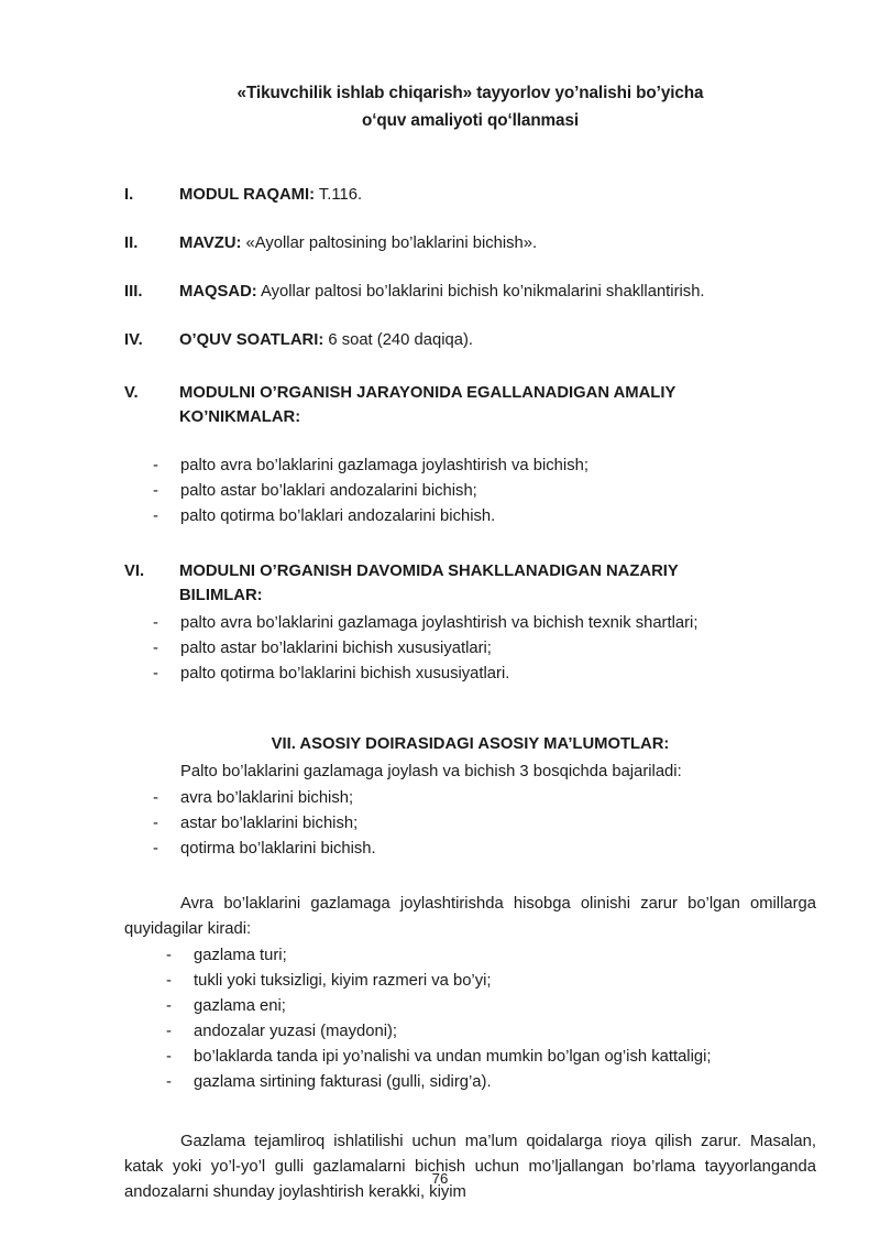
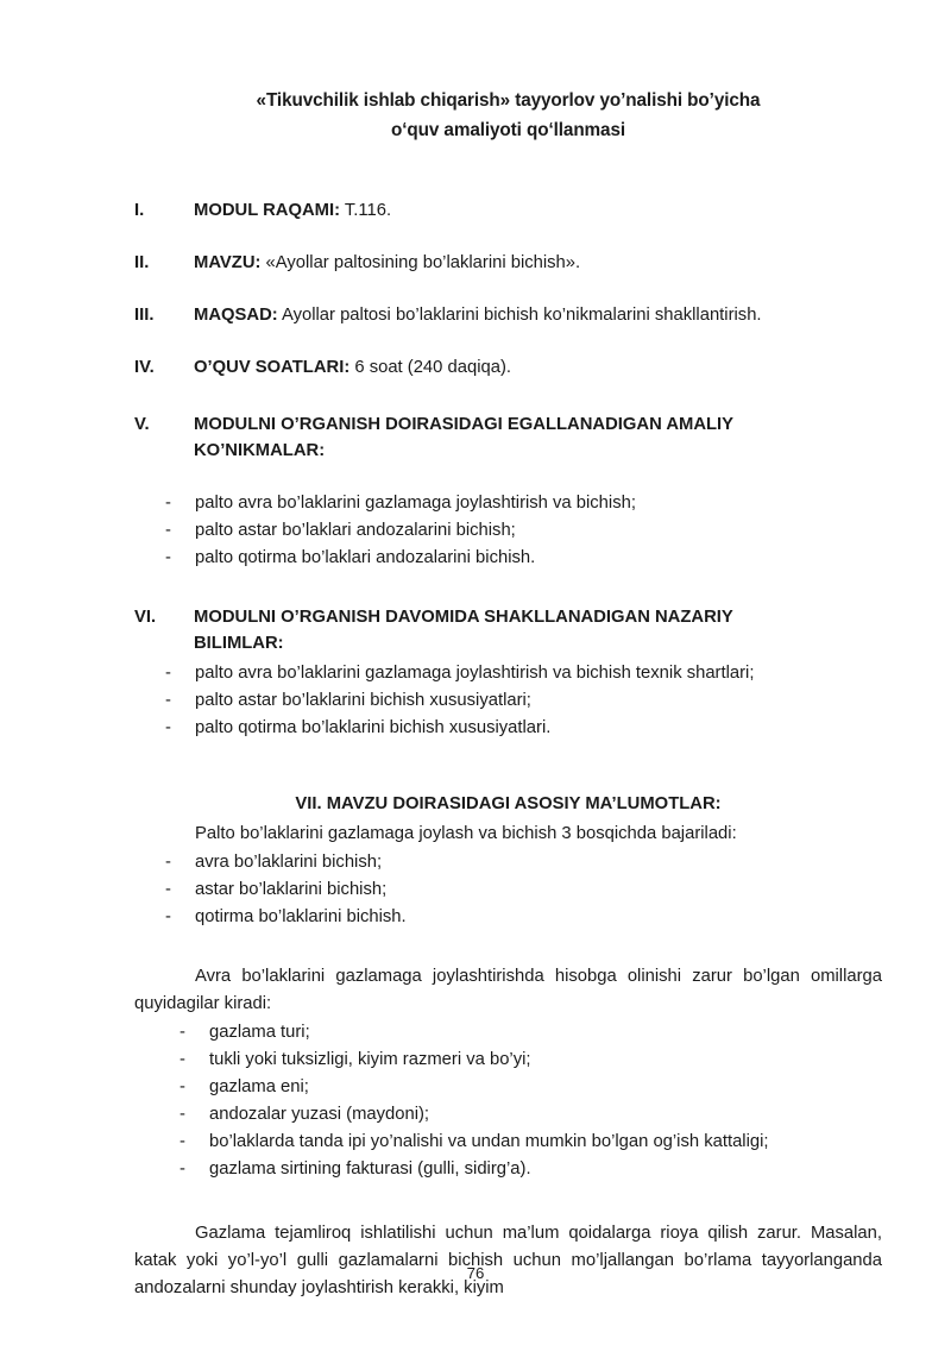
  «Tikuvchilik ishlab chiqarish» tayyorlov yo’nalishi bo’yicha
  o‘quv amaliyoti qo‘llanmasi
  I.
  MODUL RAQAMI: T.116.
  II.
  MAVZU: «Ayollar paltosining bo’laklarini bichish».
  III.
  MAQSAD: Ayollar paltosi bo’laklarini bichish ko’nikmalarini shakllantirish.
  IV.
  O’QUV SOATLARI: 6 soat (240 daqiqa).
  V.
- MODULNI O’RGANISH JARAYONIDA EGALLANADIGAN AMALIY
+ MODULNI O’RGANISH DOIRASIDAGI EGALLANADIGAN AMALIY
  KO’NIKMALAR:
  -
  palto avra bo’laklarini gazlamaga joylashtirish va bichish;
  -
  palto astar bo’laklari andozalarini bichish;
  -
  palto qotirma bo’laklari andozalarini bichish.
  VI.
  MODULNI O’RGANISH DAVOMIDA SHAKLLANADIGAN NAZARIY
  BILIMLAR:
  -
  palto avra bo’laklarini gazlamaga joylashtirish va bichish texnik shartlari;
  -
  palto astar bo’laklarini bichish xususiyatlari;
  -
  palto qotirma bo’laklarini bichish xususiyatlari.
- VII. ASOSIY DOIRASIDAGI ASOSIY MA’LUMOTLAR:
+ VII. MAVZU DOIRASIDAGI ASOSIY MA’LUMOTLAR:
  Palto bo’laklarini gazlamaga joylash va bichish 3 bosqichda bajariladi:
  -
  avra bo’laklarini bichish;
  -
  astar bo’laklarini bichish;
  -
  qotirma bo’laklarini bichish.
  Avra bo’laklarini gazlamaga joylashtirishda hisobga olinishi zarur bo’lgan omillarga quyidagilar kiradi:
  -
  gazlama turi;
  -
  tukli yoki tuksizligi, kiyim razmeri va bo’yi;
  -
  gazlama eni;
  -
  andozalar yuzasi (maydoni);
  -
  bo’laklarda tanda ipi yo’nalishi va undan mumkin bo’lgan og’ish kattaligi;
  -
  gazlama sirtining fakturasi (gulli, sidirg’a).
  Gazlama tejamliroq ishlatilishi uchun ma’lum qoidalarga rioya qilish zarur. Masalan, katak yoki yo’l-yo’l gulli gazlamalarni bichish uchun mo’ljallangan bo’rlama tayyorlanganda andozalarni shunday joylashtirish kerakki, kiyim
  76
